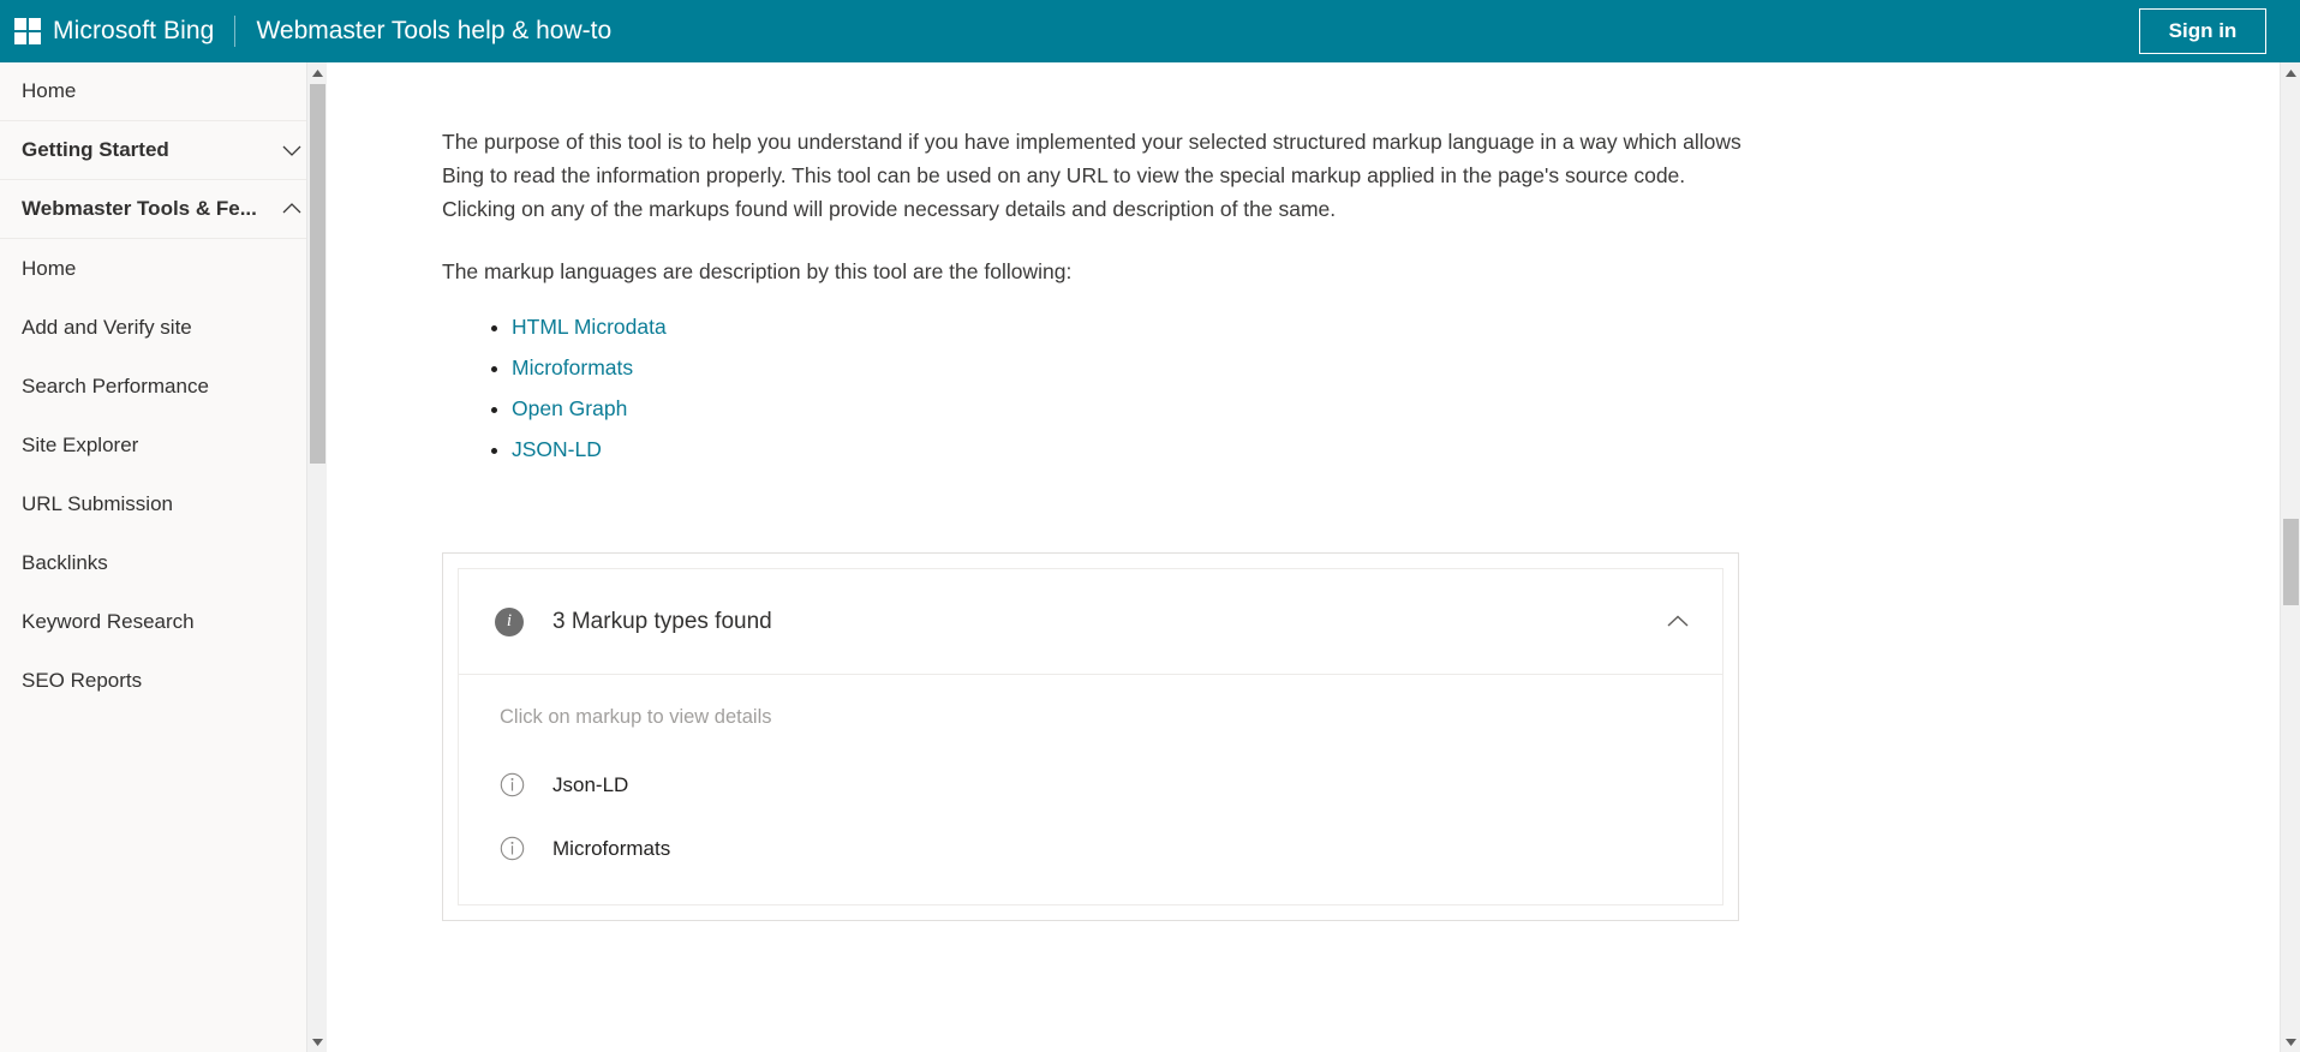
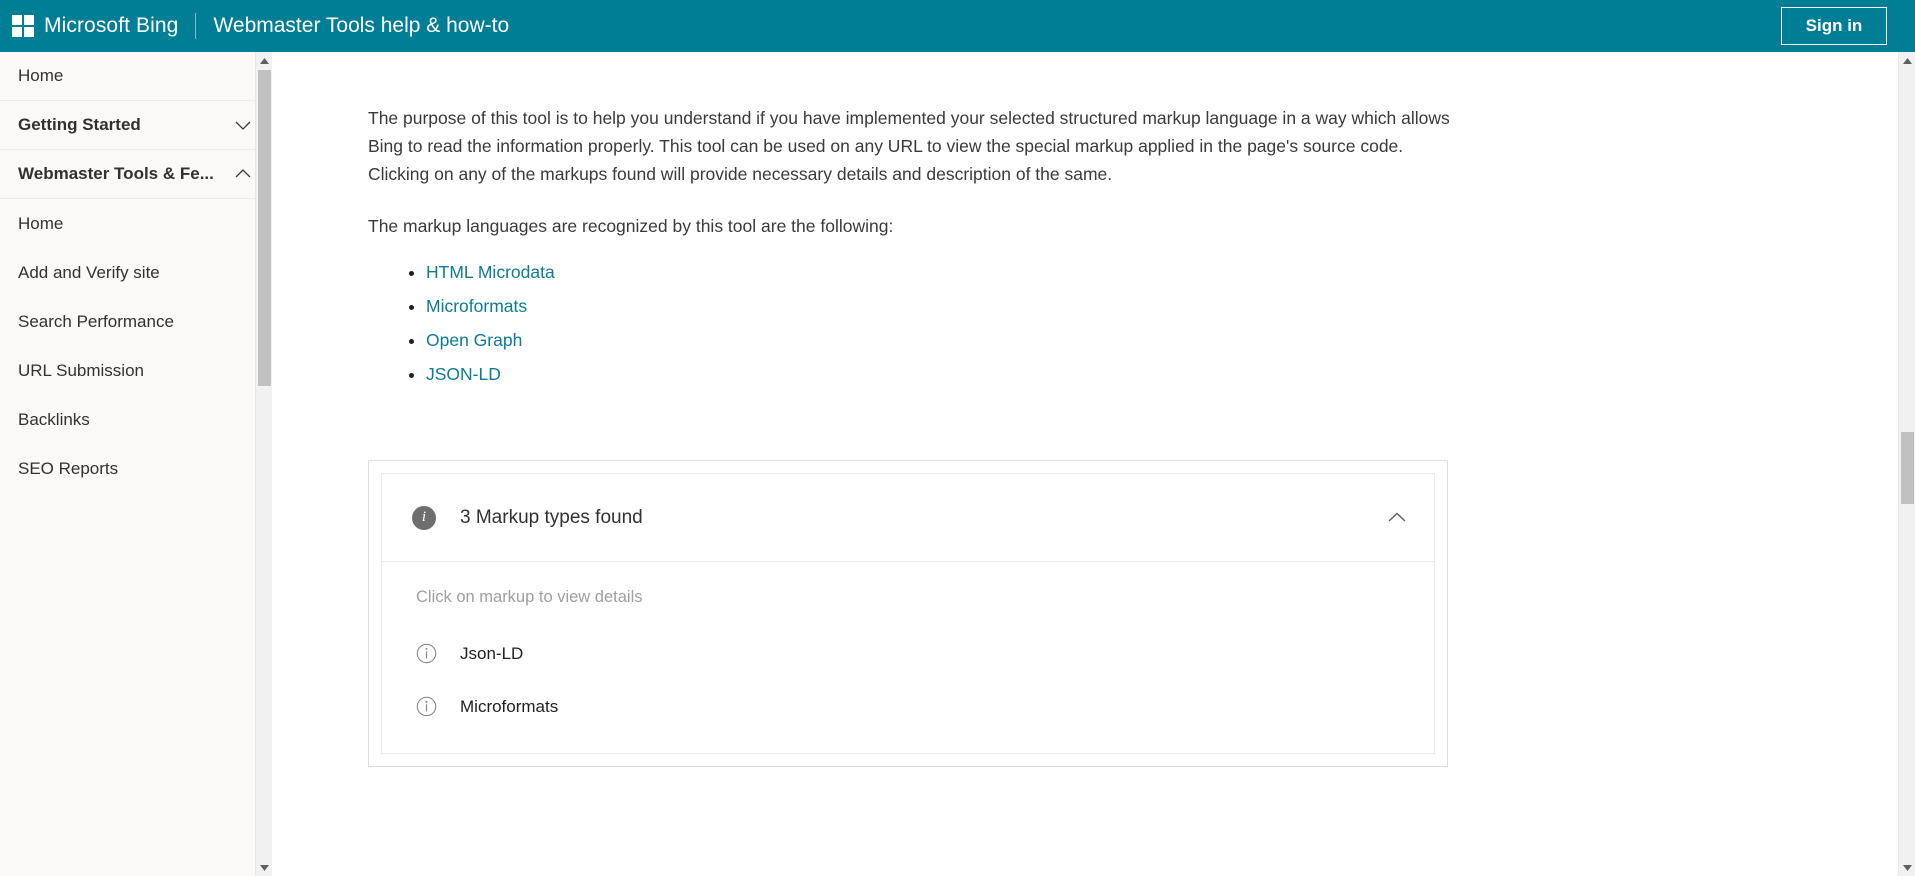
  Microsoft Bing
  Webmaster Tools help & how-to
  Sign in
  Home
  Getting Started
  Webmaster Tools & Fe...
  Home
  Add and Verify site
  Search Performance
- Site Explorer
  URL Submission
  Backlinks
- Keyword Research
  SEO Reports
  The purpose of this tool is to help you understand if you have implemented your selected structured markup language in a way which allows Bing to read the information properly. This tool can be used on any URL to view the special markup applied in the page's source code. Clicking on any of the markups found will provide necessary details and description of the same.
- The markup languages are description by this tool are the following:
+ The markup languages are recognized by this tool are the following:
  HTML Microdata
  Microformats
  Open Graph
  JSON-LD
  i
  3 Markup types found
  Click on markup to view details
  Json-LD
  Microformats
